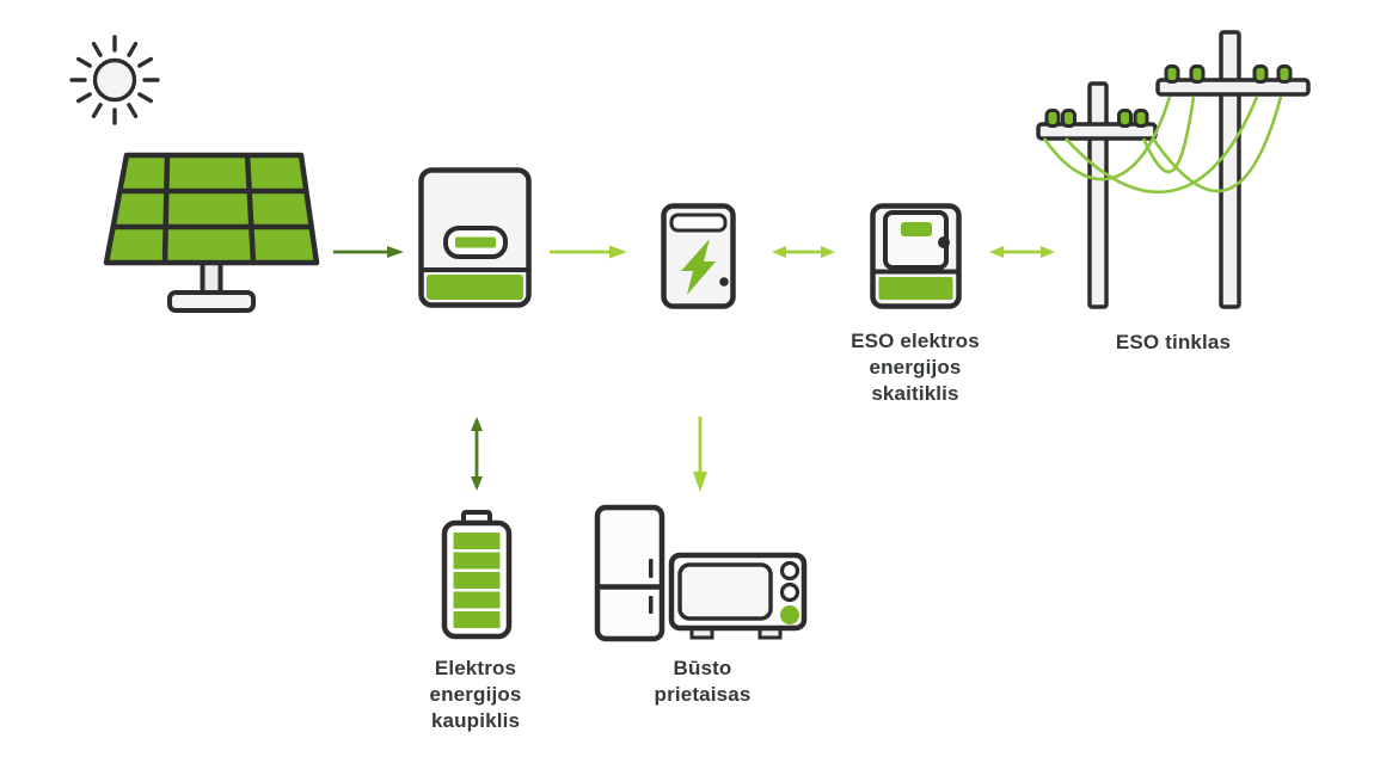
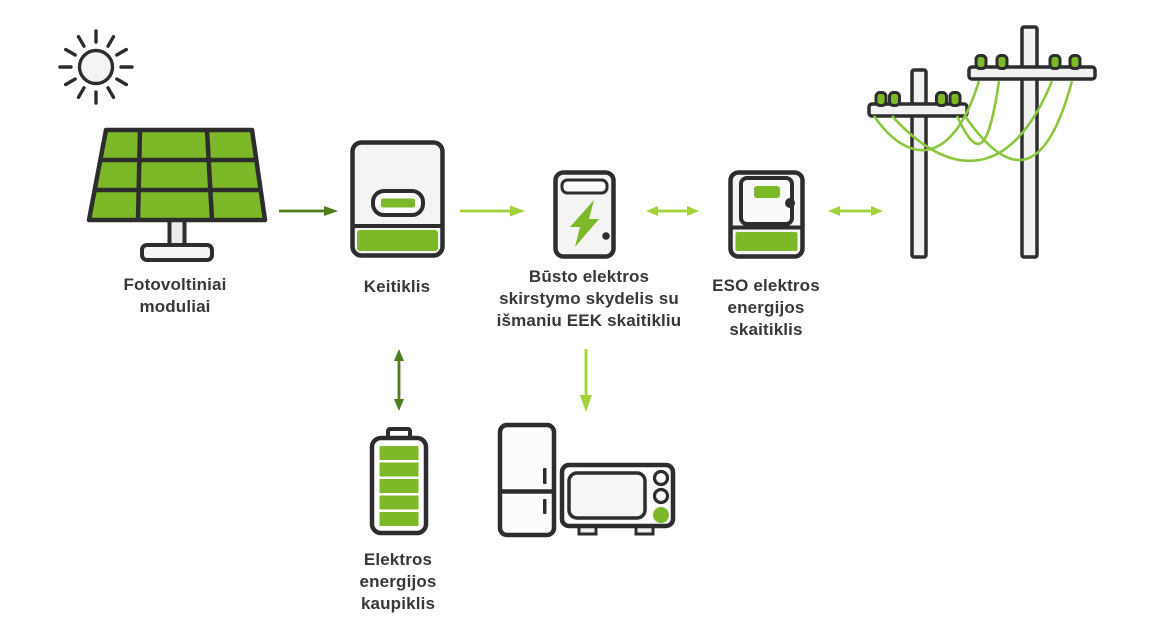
+ Fotovoltiniai
+ moduliai
+ Keitiklis
+ Būsto elektros
+ skirstymo skydelis su
+ išmaniu EEK skaitikliu
  ESO elektros
  energijos
  skaitiklis
- ESO tinklas
  Elektros
  energijos
  kaupiklis
- Būsto
- prietaisas
